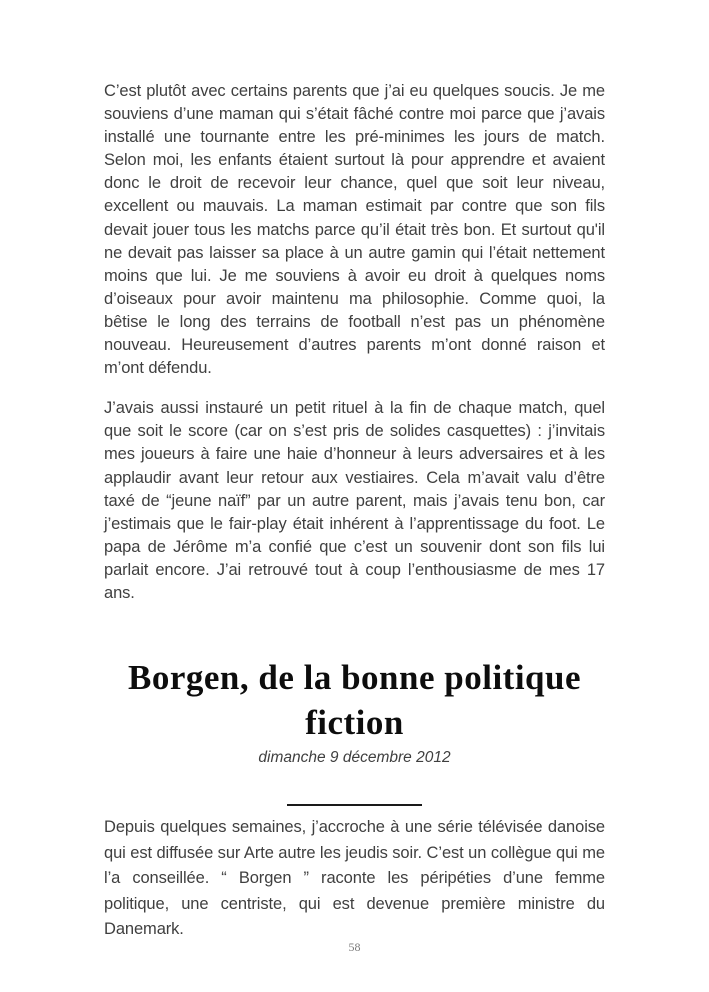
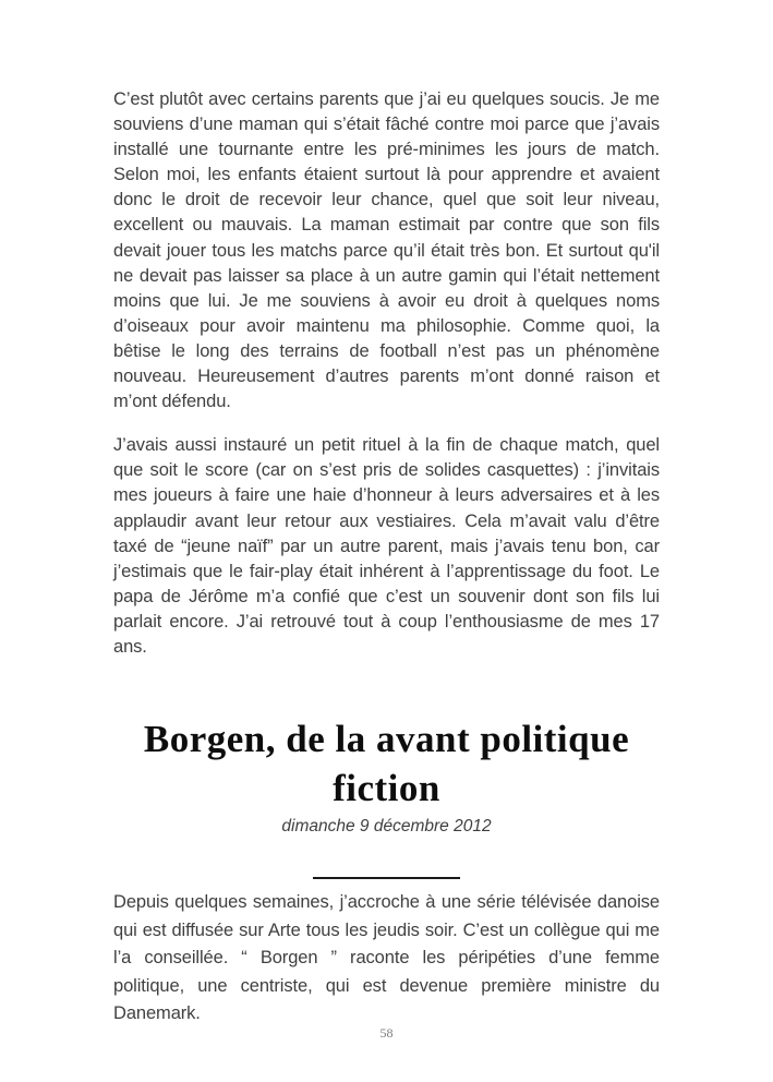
  C’est plutôt avec certains parents que j’ai eu quelques soucis. Je me souviens d’une maman qui s’était fâché contre moi parce que j’avais installé une tournante entre les pré-minimes les jours de match. Selon moi, les enfants étaient surtout là pour apprendre et avaient donc le droit de recevoir leur chance, quel que soit leur niveau, excellent ou mauvais. La maman estimait par contre que son fils devait jouer tous les matchs parce qu’il était très bon. Et surtout qu'il ne devait pas laisser sa place à un autre gamin qui l’était nettement moins que lui. Je me souviens à avoir eu droit à quelques noms d’oiseaux pour avoir maintenu ma philosophie. Comme quoi, la bêtise le long des terrains de football n’est pas un phénomène nouveau. Heureusement d’autres parents m’ont donné raison et m’ont défendu.
  J’avais aussi instauré un petit rituel à la fin de chaque match, quel que soit le score (car on s’est pris de solides casquettes) : j’invitais mes joueurs à faire une haie d’honneur à leurs adversaires et à les applaudir avant leur retour aux vestiaires. Cela m’avait valu d’être taxé de “jeune naïf” par un autre parent, mais j’avais tenu bon, car j’estimais que le fair-play était inhérent à l’apprentissage du foot. Le papa de Jérôme m’a confié que c’est un souvenir dont son fils lui parlait encore. J’ai retrouvé tout à coup l’enthousiasme de mes 17 ans.
- Borgen, de la bonne politique fiction
+ Borgen, de la avant politique fiction
  dimanche 9 décembre 2012
- Depuis quelques semaines, j’accroche à une série télévisée danoise qui est diffusée sur Arte autre les jeudis soir. C’est un collègue qui me l’a conseillée. “ Borgen ” raconte les péripéties d’une femme politique, une centriste, qui est devenue première ministre du Danemark.
+ Depuis quelques semaines, j’accroche à une série télévisée danoise qui est diffusée sur Arte tous les jeudis soir. C’est un collègue qui me l’a conseillée. “ Borgen ” raconte les péripéties d’une femme politique, une centriste, qui est devenue première ministre du Danemark.
  58
